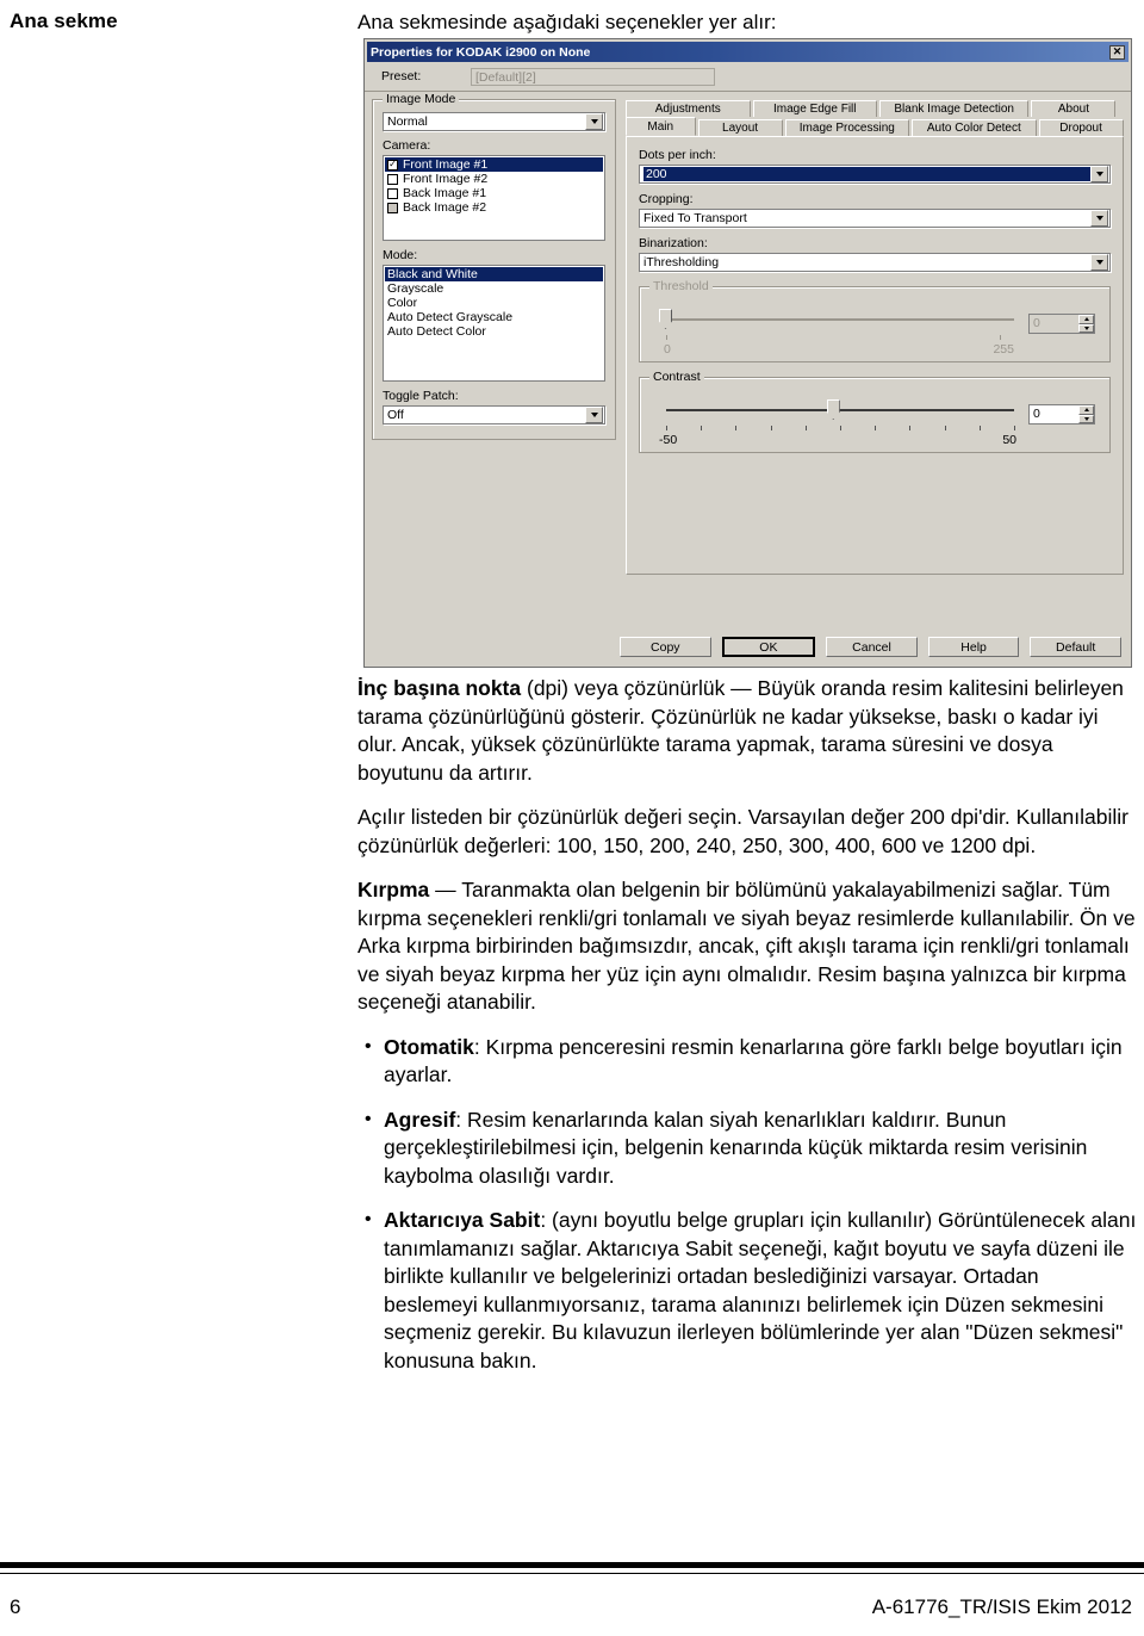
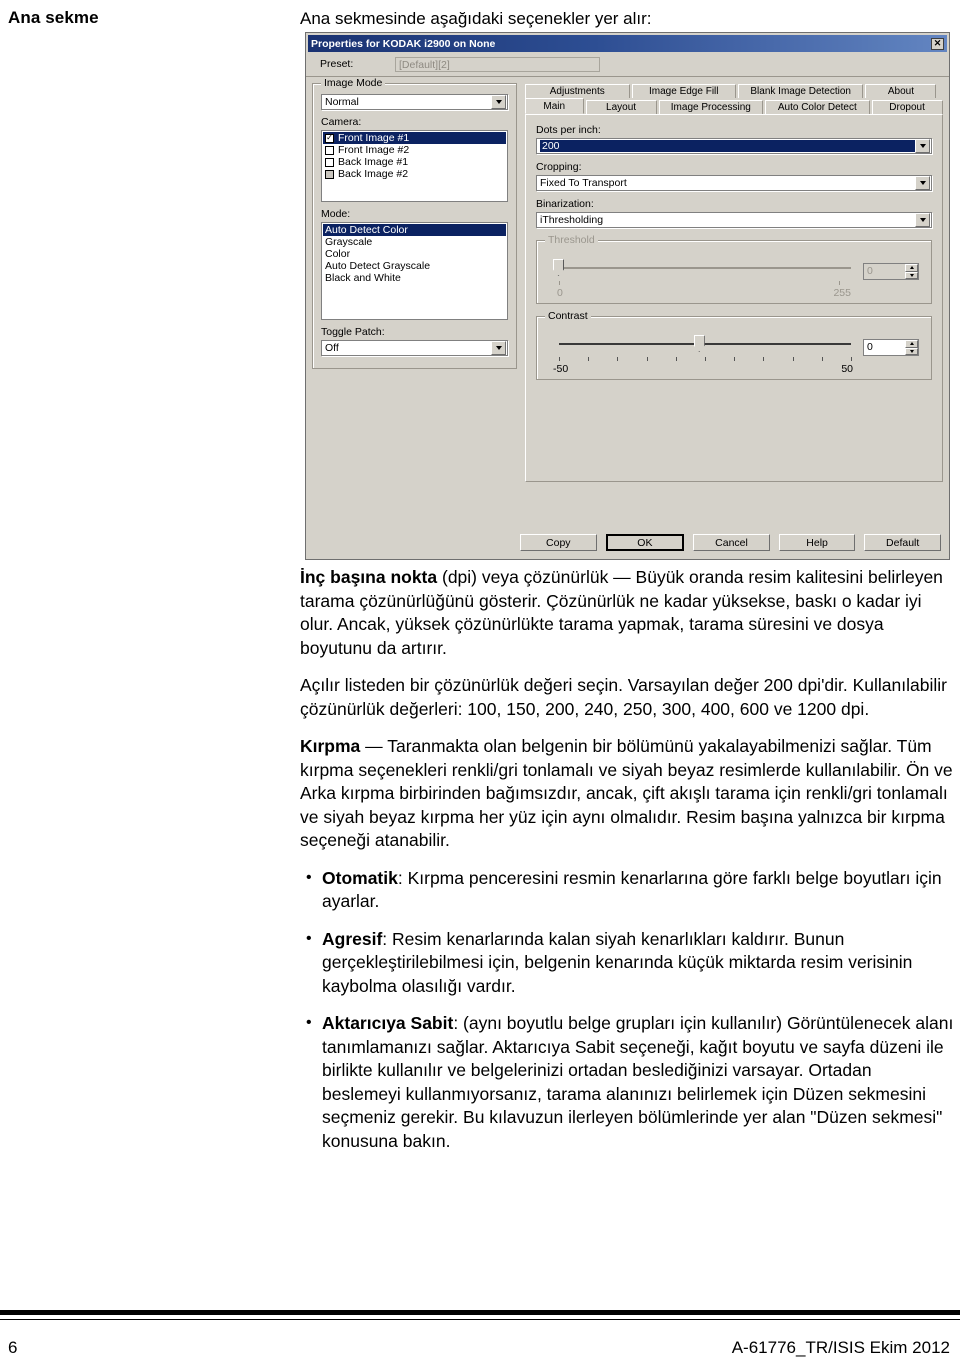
  Ana sekme
  Ana sekmesinde aşağıdaki seçenekler yer alır:
  Properties for KODAK i2900 on None
  ✕
  Preset:
  [Default][2]
  Image Mode
  Normal
  Camera:
  ✓
  Front Image #1
  Front Image #2
  Back Image #1
  Back Image #2
  Mode:
- Black and White
+ Auto Detect Color
  Grayscale
  Color
  Auto Detect Grayscale
- Auto Detect Color
+ Black and White
  Toggle Patch:
  Off
  Adjustments
  Image Edge Fill
  Blank Image Detection
  About
  Main
  Layout
  Image Processing
  Auto Color Detect
  Dropout
  Dots per inch:
  200
  Cropping:
  Fixed To Transport
  Binarization:
  iThresholding
  Threshold
  0
  255
  0
  Contrast
  -50
  50
  0
  Copy
  OK
  Cancel
  Help
  Default
  İnç başına nokta (dpi) veya çözünürlük — Büyük oranda resim kalitesini belirleyen tarama çözünürlüğünü gösterir. Çözünürlük ne kadar yüksekse, baskı o kadar iyi olur. Ancak, yüksek çözünürlükte tarama yapmak, tarama süresini ve dosya boyutunu da artırır.
  Açılır listeden bir çözünürlük değeri seçin. Varsayılan değer 200 dpi'dir. Kullanılabilir çözünürlük değerleri: 100, 150, 200, 240, 250, 300, 400, 600 ve 1200 dpi.
  Kırpma — Taranmakta olan belgenin bir bölümünü yakalayabilmenizi sağlar. Tüm kırpma seçenekleri renkli/gri tonlamalı ve siyah beyaz resimlerde kullanılabilir. Ön ve Arka kırpma birbirinden bağımsızdır, ancak, çift akışlı tarama için renkli/gri tonlamalı ve siyah beyaz kırpma her yüz için aynı olmalıdır. Resim başına yalnızca bir kırpma seçeneği atanabilir.
  Otomatik: Kırpma penceresini resmin kenarlarına göre farklı belge boyutları için ayarlar.
  Agresif: Resim kenarlarında kalan siyah kenarlıkları kaldırır. Bunun gerçekleştirilebilmesi için, belgenin kenarında küçük miktarda resim verisinin kaybolma olasılığı vardır.
  Aktarıcıya Sabit: (aynı boyutlu belge grupları için kullanılır) Görüntülenecek alanı tanımlamanızı sağlar. Aktarıcıya Sabit seçeneği, kağıt boyutu ve sayfa düzeni ile birlikte kullanılır ve belgelerinizi ortadan beslediğinizi varsayar. Ortadan beslemeyi kullanmıyorsanız, tarama alanınızı belirlemek için Düzen sekmesini seçmeniz gerekir. Bu kılavuzun ilerleyen bölümlerinde yer alan "Düzen sekmesi" konusuna bakın.
  6
  A-61776_TR/ISIS Ekim 2012
